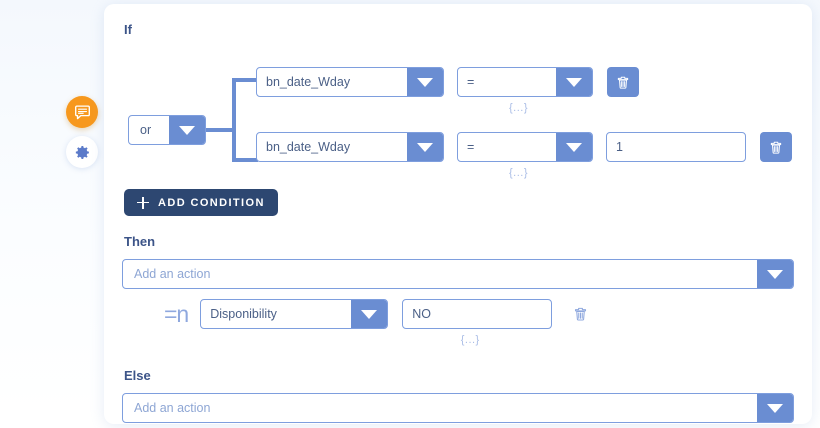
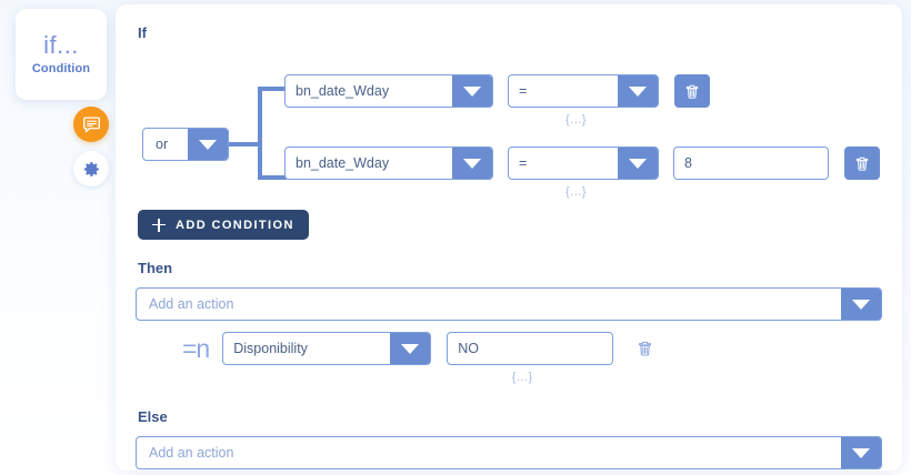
+ if...
+ Condition
  If
  or
  bn_date_Wday
  =
  {...}
  bn_date_Wday
  =
  {...}
- 1
+ 8
  ADD CONDITION
  Then
  Add an action
  =n
  Disponibility
  NO
  {...}
  Else
  Add an action
